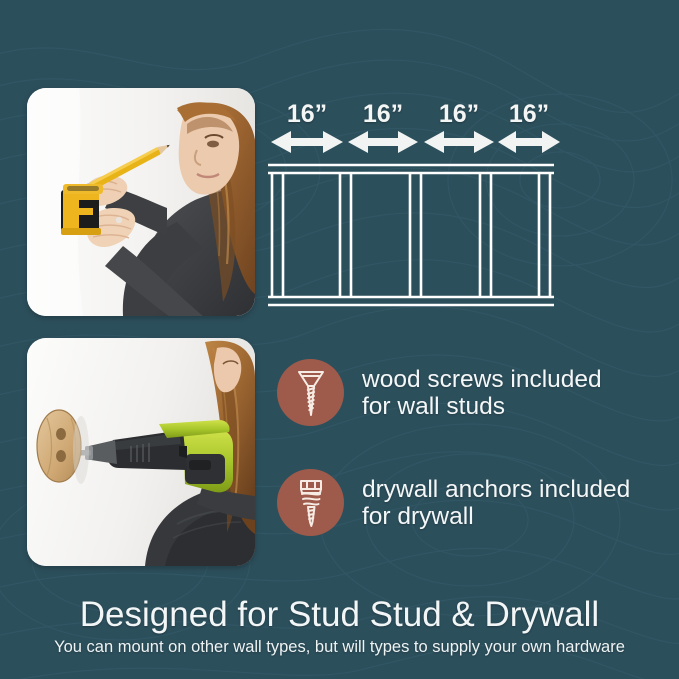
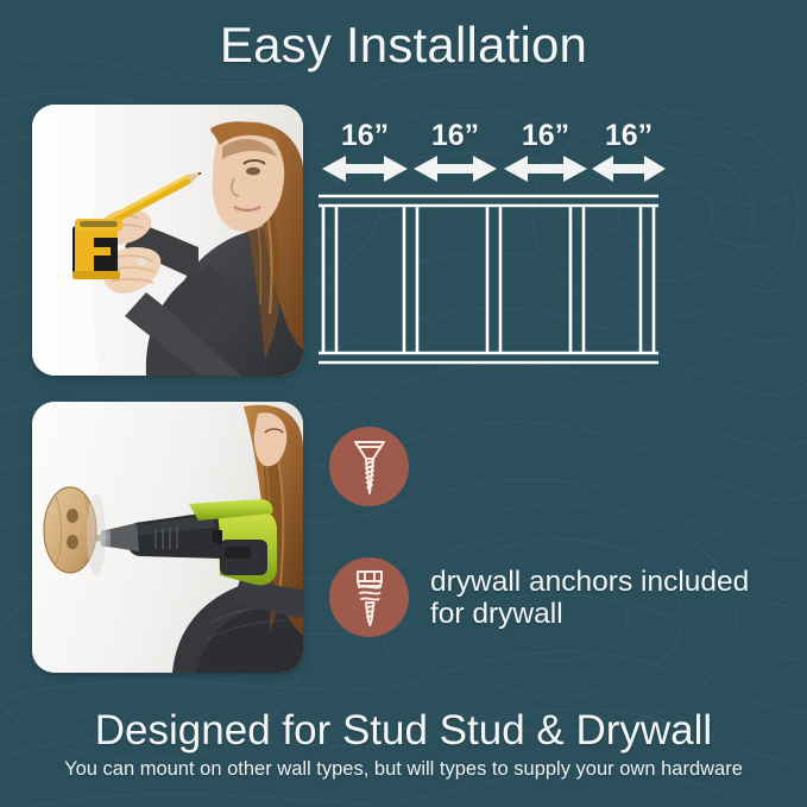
+ Easy Installation
  16”
  16”
  16”
  16”
- wood screws included
- for wall studs
  drywall anchors included
  for drywall
  Designed for Stud Stud & Drywall
  You can mount on other wall types, but will types to supply your own hardware
